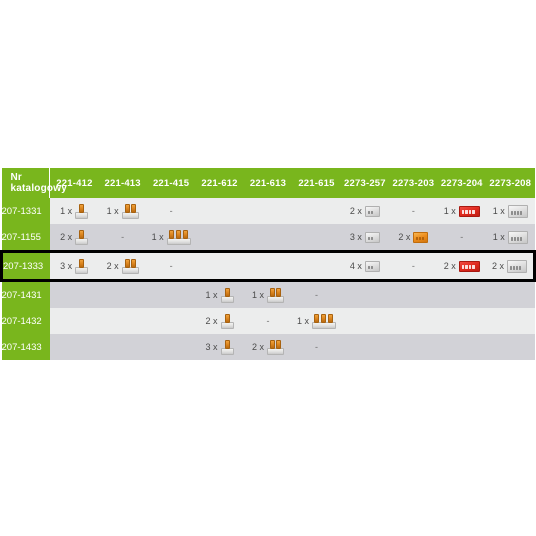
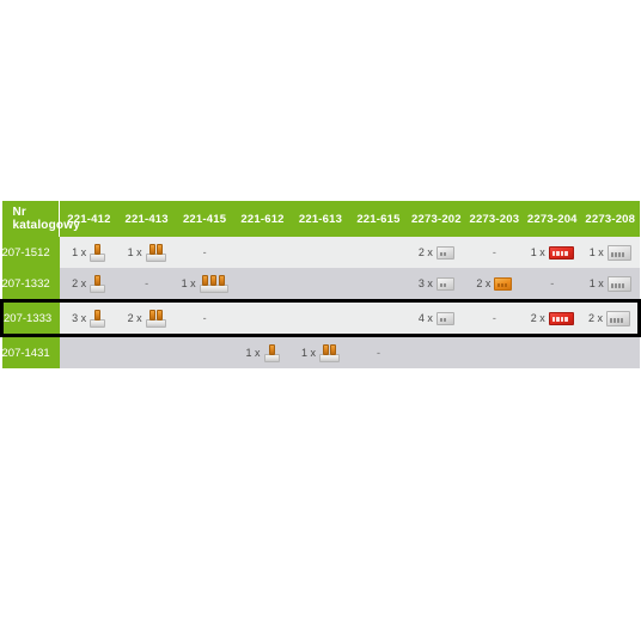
- Nr katalogowy	221-412	221-413	221-415	221-612	221-613	221-615	2273-257	2273-203	2273-204	2273-208
+ Nr katalogowy	221-412	221-413	221-415	221-612	221-613	221-615	2273-202	2273-203	2273-204	2273-208
- 207-1331	1 x	1 x	-				2 x	-	1 x	1 x
+ 207-1512	1 x	1 x	-				2 x	-	1 x	1 x
- 207-1155	2 x	-	1 x				3 x	2 x	-	1 x
+ 207-1332	2 x	-	1 x				3 x	2 x	-	1 x
  207-1333	3 x	2 x	-				4 x	-	2 x	2 x
  207-1431				1 x	1 x	-
- 207-1432				2 x	-	1 x
- 207-1433				3 x	2 x	-
